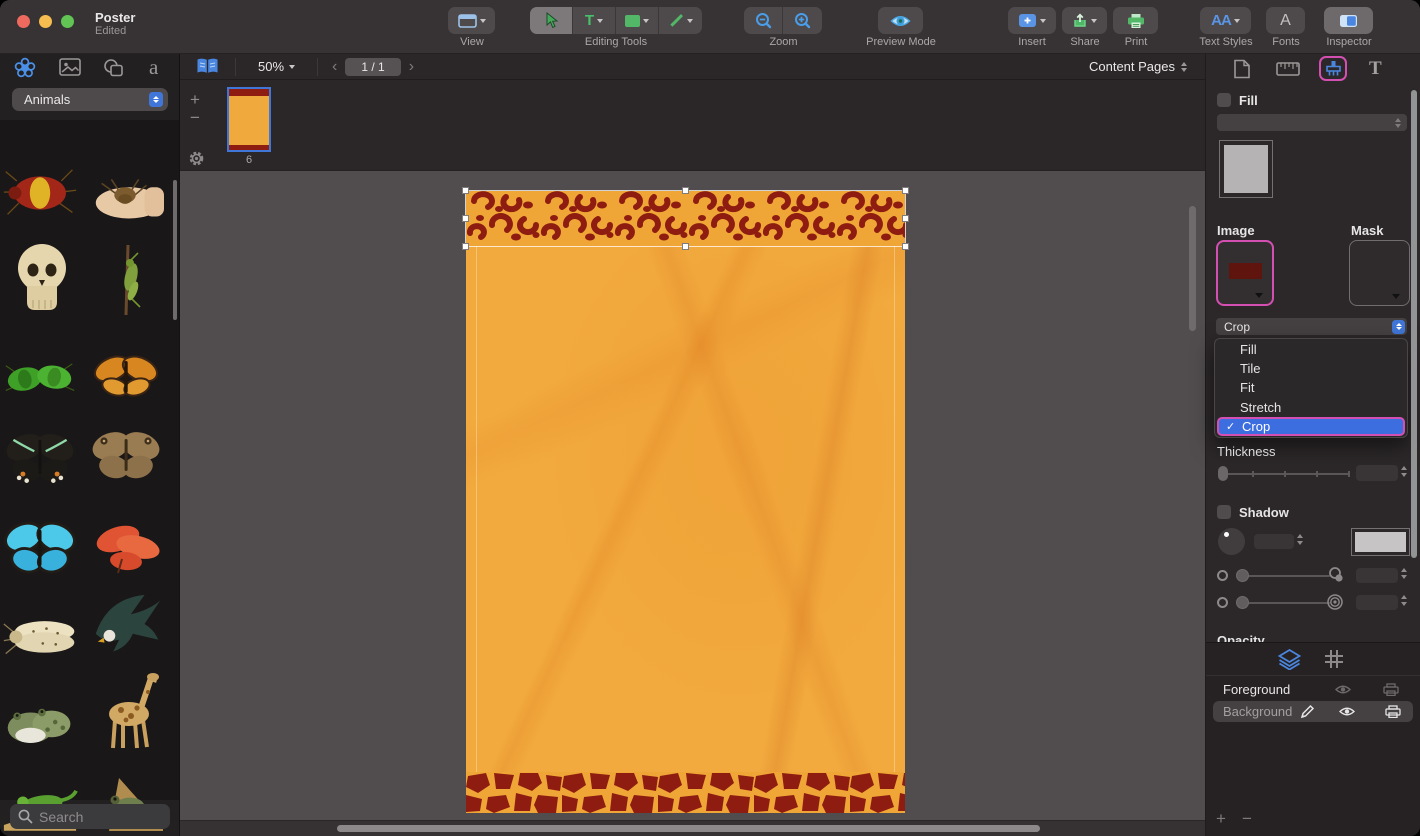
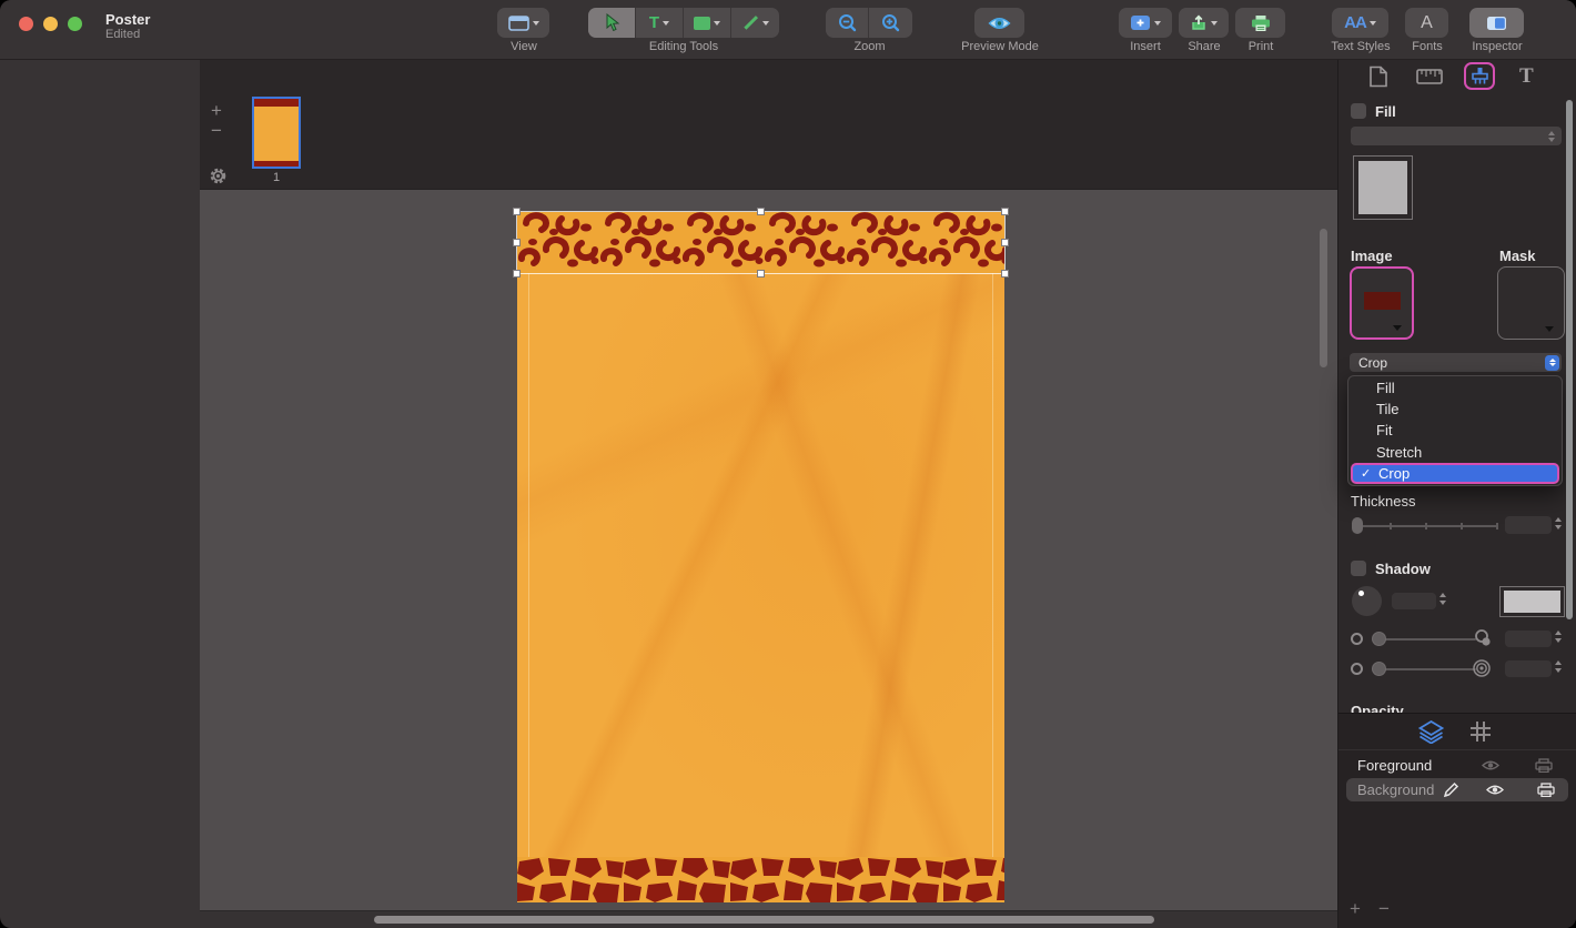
  Poster
  Edited
  View
  T
  Editing Tools
  Zoom
  Preview Mode
  Insert
  Share
  Print
  AA
  Text Styles
  A
  Fonts
  Inspector
- a
- Animals
- Search
- 50%
- ‹
- 1 / 1
- ›
- Content Pages
  +
  −
- 6
+ 1
  T
  Fill
  Image
  Mask
  Crop
  Fill
  Tile
  Fit
  Stretch
  ✓
  Crop
  Thickness
  Shadow
  Opacity
  Foreground
  Background
  +
  −
